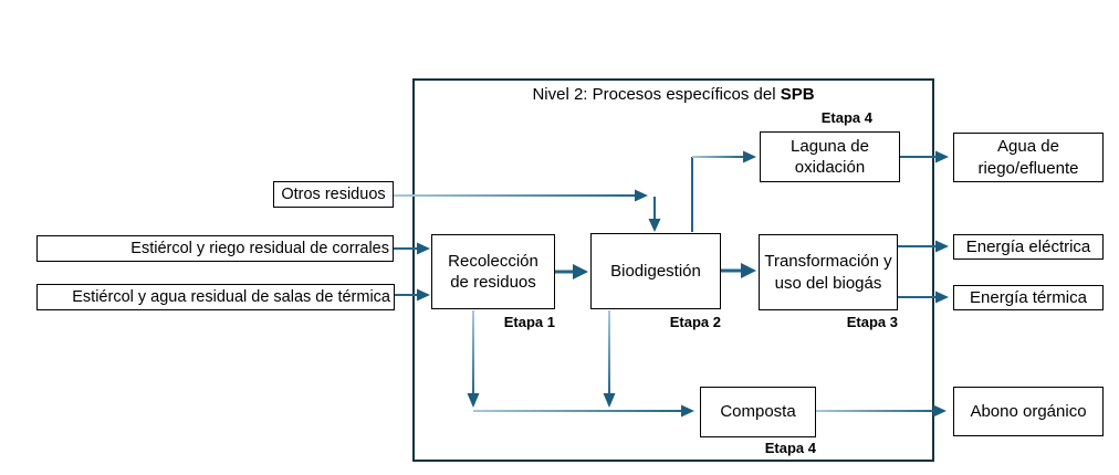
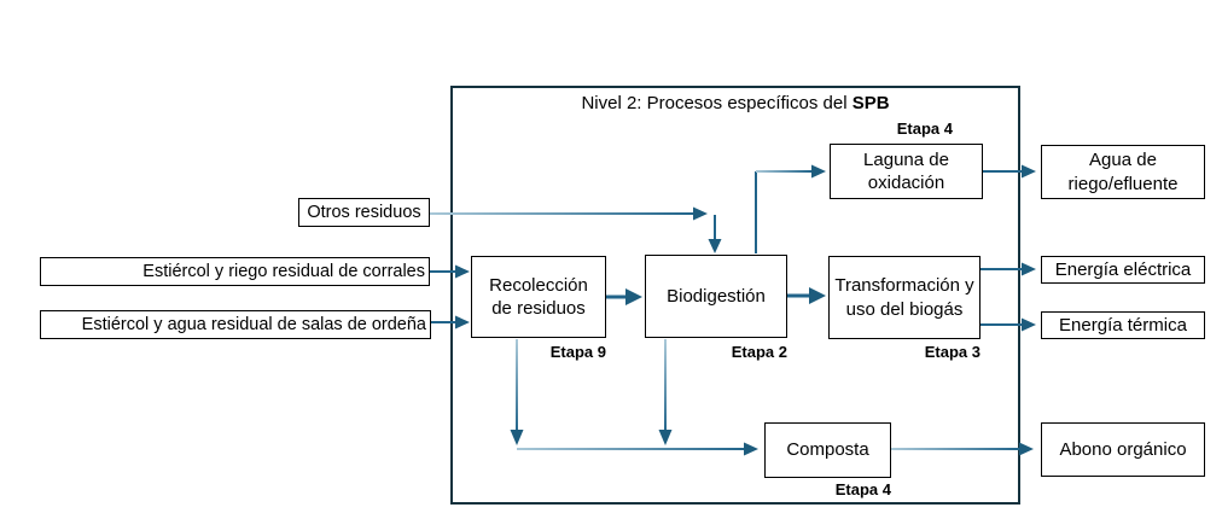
  Nivel 2: Procesos específicos del SPB
  Otros residuos
  Estiércol y riego residual de corrales
- Estiércol y agua residual de salas de térmica
+ Estiércol y agua residual de salas de ordeña
  Recolección
  de residuos
  Biodigestión
  Transformación y
  uso del biogás
  Laguna de
  oxidación
  Composta
  Agua de
  riego/efluente
  Energía eléctrica
  Energía térmica
  Abono orgánico
  Etapa 4
- Etapa 1
+ Etapa 9
  Etapa 2
  Etapa 3
  Etapa 4
